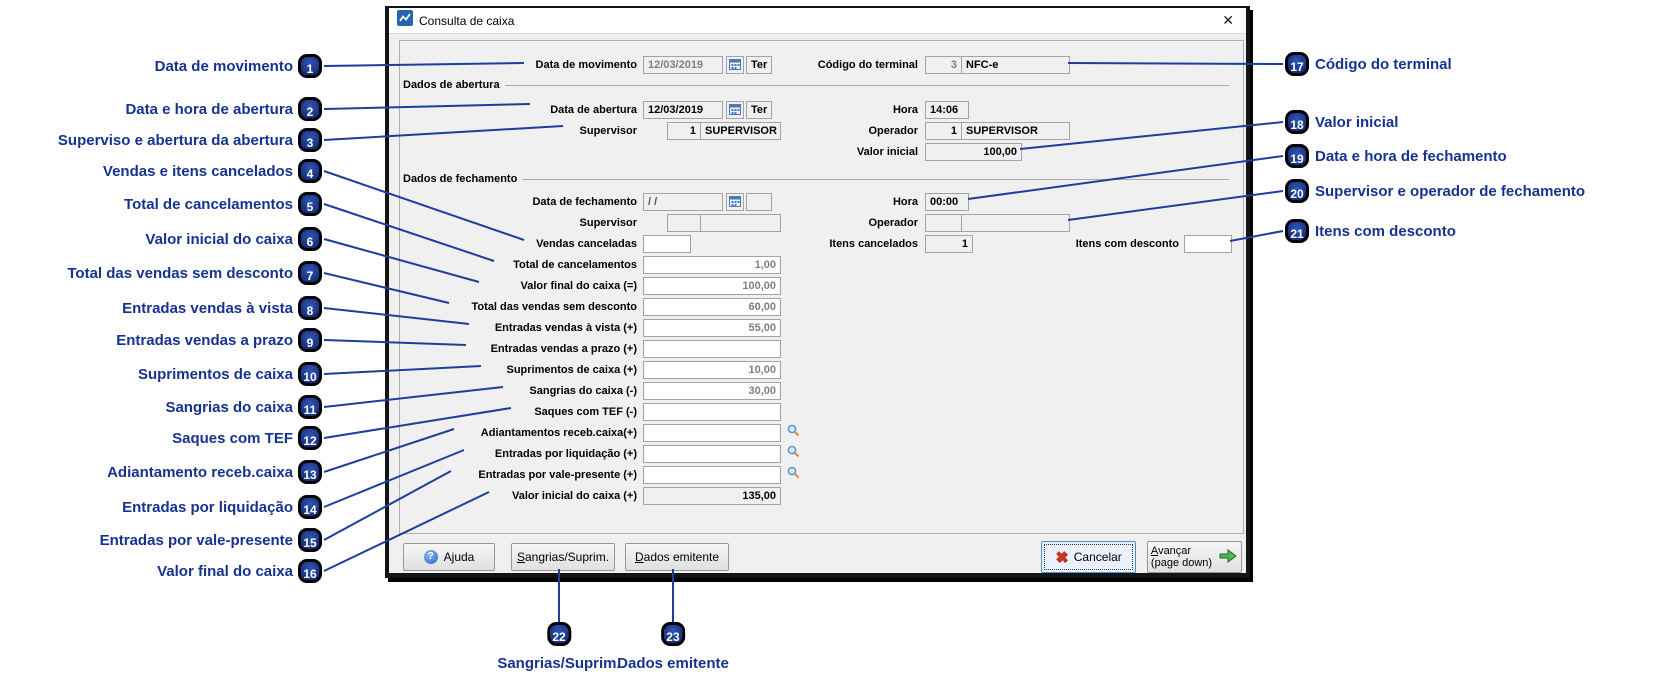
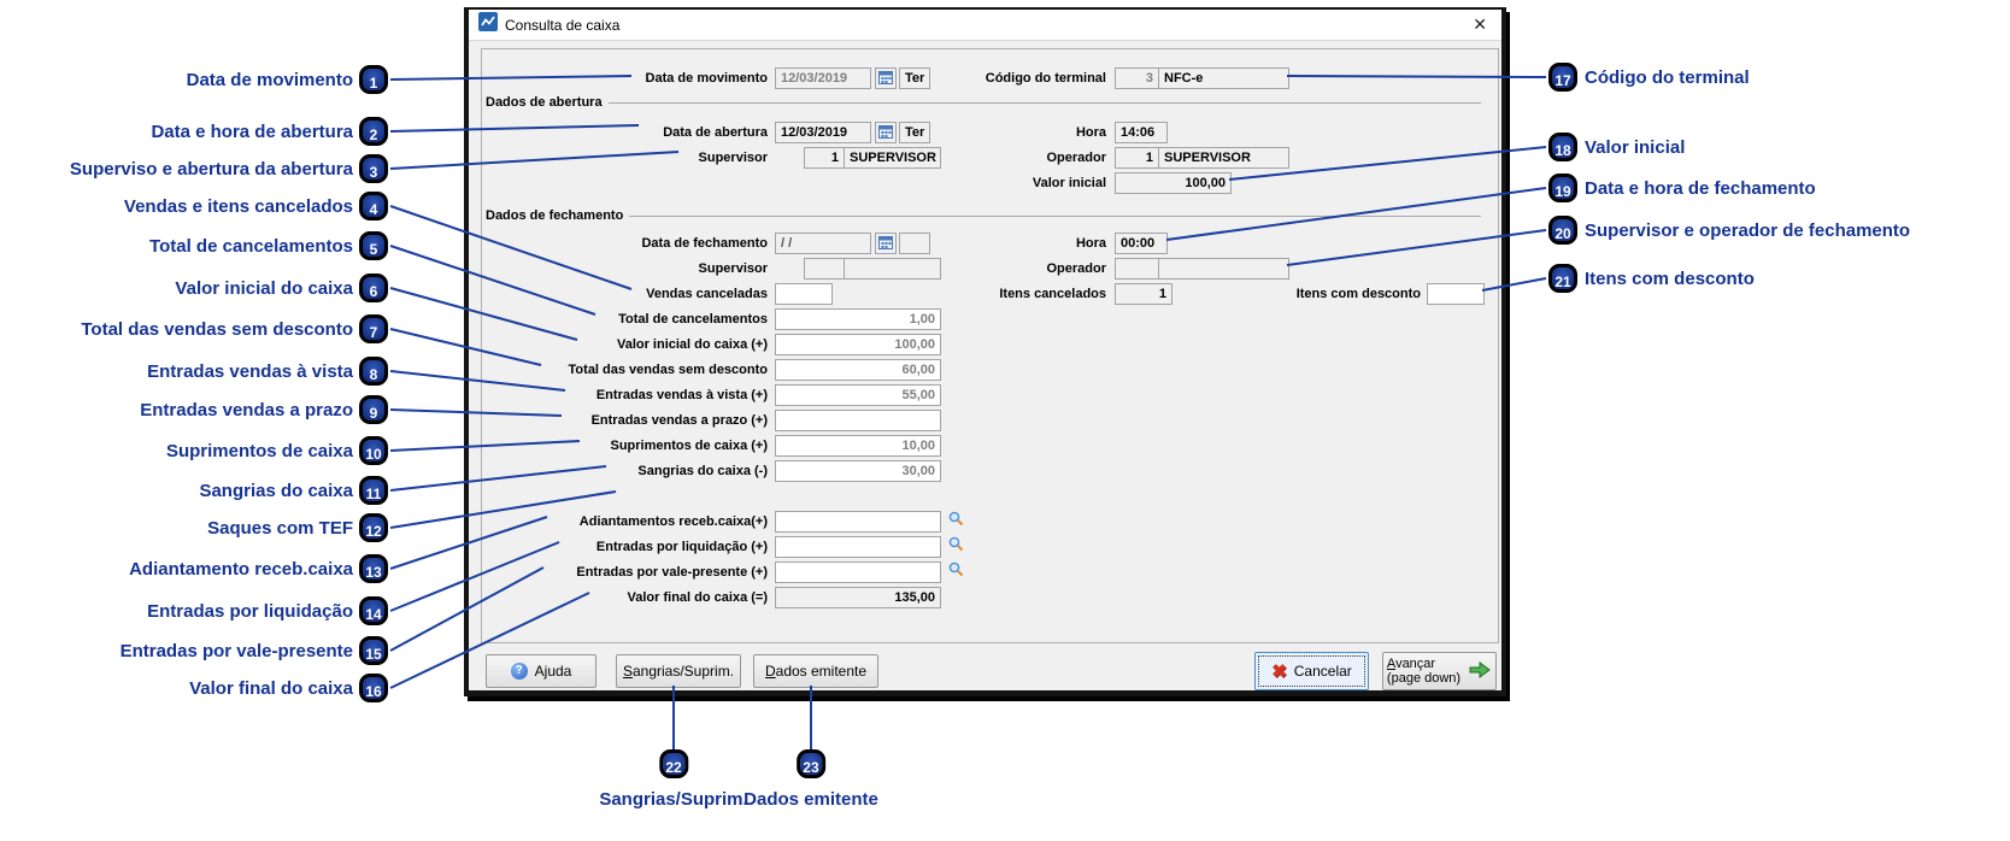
  Consulta de caixa
  ✕
  Data de movimento
  12/03/2019
  Ter
  Código do terminal
  3
  NFC-e
  Dados de abertura
  Data de abertura
  12/03/2019
  Ter
  Hora
  14:06
  Supervisor
  1
  SUPERVISOR
  Operador
  1
  SUPERVISOR
  Valor inicial
  100,00
  Dados de fechamento
  Data de fechamento
  / /
  Hora
  00:00
  Supervisor
  Operador
  Vendas canceladas
  Itens cancelados
  1
  Itens com desconto
  Total de cancelamentos
  1,00
- Valor final do caixa (=)
+ Valor inicial do caixa (+)
  100,00
  Total das vendas sem desconto
  60,00
  Entradas vendas à vista (+)
  55,00
  Entradas vendas a prazo (+)
  Suprimentos de caixa (+)
  10,00
  Sangrias do caixa (-)
  30,00
- Saques com TEF (-)
  Adiantamentos receb.caixa(+)
  Entradas por liquidação (+)
  Entradas por vale-presente (+)
- Valor inicial do caixa (+)
+ Valor final do caixa (=)
  135,00
  ?
  Ajuda
  Sangrias/Suprim.
  Dados emitente
  ✖
  Cancelar
  Avançar
  (page down)
  Data de movimento
  1
  Data e hora de abertura
  2
  Superviso e abertura da abertura
  3
  Vendas e itens cancelados
  4
  Total de cancelamentos
  5
  Valor inicial do caixa
  6
  Total das vendas sem desconto
  7
  Entradas vendas à vista
  8
  Entradas vendas a prazo
  9
  Suprimentos de caixa
  10
  Sangrias do caixa
  11
  Saques com TEF
  12
  Adiantamento receb.caixa
  13
  Entradas por liquidação
  14
  Entradas por vale-presente
  15
  Valor final do caixa
  16
  17
  Código do terminal
  18
  Valor inicial
  19
  Data e hora de fechamento
  20
  Supervisor e operador de fechamento
  21
  Itens com desconto
  22
  Sangrias/Suprim.
  23
  Dados emitente
